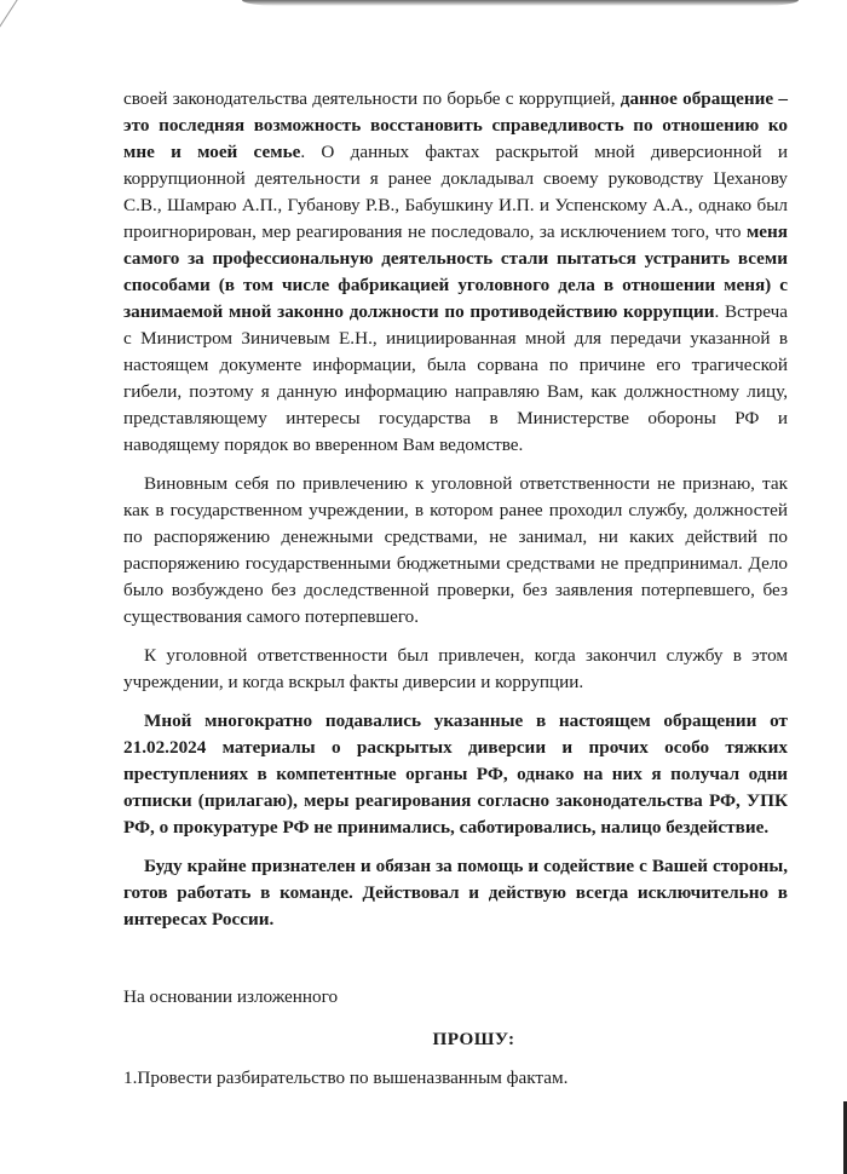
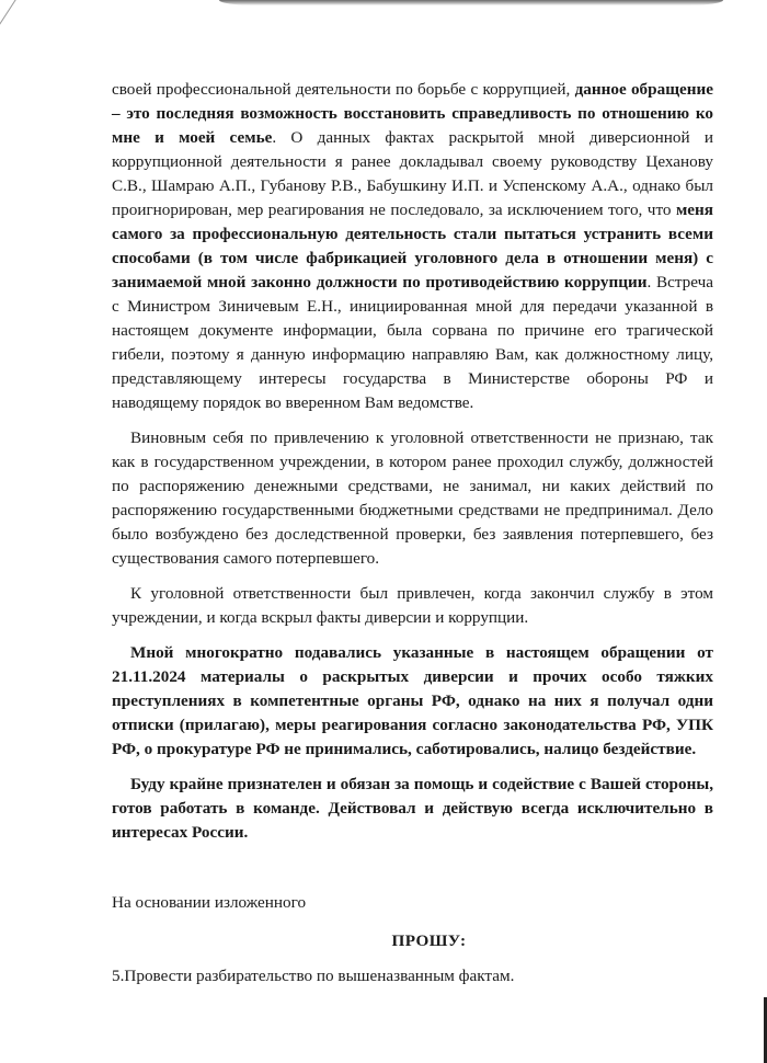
- своей законодательства деятельности по борьбе с коррупцией, данное обращение – это последняя возможность восстановить справедливость по отношению ко мне и моей семье. О данных фактах раскрытой мной диверсионной и коррупционной деятельности я ранее докладывал своему руководству Цеханову С.В., Шамраю А.П., Губанову Р.В., Бабушкину И.П. и Успенскому А.А., однако был проигнорирован, мер реагирования не последовало, за исключением того, что меня самого за профессиональную деятельность стали пытаться устранить всеми способами (в том числе фабрикацией уголовного дела в отношении меня) с занимаемой мной законно должности по противодействию коррупции. Встреча с Министром Зиничевым Е.Н., инициированная мной для передачи указанной в настоящем документе информации, была сорвана по причине его трагической гибели, поэтому я данную информацию направляю Вам, как должностному лицу, представляющему интересы государства в Министерстве обороны РФ и наводящему порядок во вверенном Вам ведомстве.
+ своей профессиональной деятельности по борьбе с коррупцией, данное обращение – это последняя возможность восстановить справедливость по отношению ко мне и моей семье. О данных фактах раскрытой мной диверсионной и коррупционной деятельности я ранее докладывал своему руководству Цеханову С.В., Шамраю А.П., Губанову Р.В., Бабушкину И.П. и Успенскому А.А., однако был проигнорирован, мер реагирования не последовало, за исключением того, что меня самого за профессиональную деятельность стали пытаться устранить всеми способами (в том числе фабрикацией уголовного дела в отношении меня) с занимаемой мной законно должности по противодействию коррупции. Встреча с Министром Зиничевым Е.Н., инициированная мной для передачи указанной в настоящем документе информации, была сорвана по причине его трагической гибели, поэтому я данную информацию направляю Вам, как должностному лицу, представляющему интересы государства в Министерстве обороны РФ и наводящему порядок во вверенном Вам ведомстве.
  Виновным себя по привлечению к уголовной ответственности не признаю, так как в государственном учреждении, в котором ранее проходил службу, должностей по распоряжению денежными средствами, не занимал, ни каких действий по распоряжению государственными бюджетными средствами не предпринимал. Дело было возбуждено без доследственной проверки, без заявления потерпевшего, без существования самого потерпевшего.
  К уголовной ответственности был привлечен, когда закончил службу в этом учреждении, и когда вскрыл факты диверсии и коррупции.
- Мной многократно подавались указанные в настоящем обращении от 21.02.2024 материалы о раскрытых диверсии и прочих особо тяжких преступлениях в компетентные органы РФ, однако на них я получал одни отписки (прилагаю), меры реагирования согласно законодательства РФ, УПК РФ, о прокуратуре РФ не принимались, саботировались, налицо бездействие.
+ Мной многократно подавались указанные в настоящем обращении от 21.11.2024 материалы о раскрытых диверсии и прочих особо тяжких преступлениях в компетентные органы РФ, однако на них я получал одни отписки (прилагаю), меры реагирования согласно законодательства РФ, УПК РФ, о прокуратуре РФ не принимались, саботировались, налицо бездействие.
  Буду крайне признателен и обязан за помощь и содействие с Вашей стороны, готов работать в команде. Действовал и действую всегда исключительно в интересах России.
  На основании изложенного
  ПРОШУ:
- 1.Провести разбирательство по вышеназванным фактам.
+ 5.Провести разбирательство по вышеназванным фактам.
